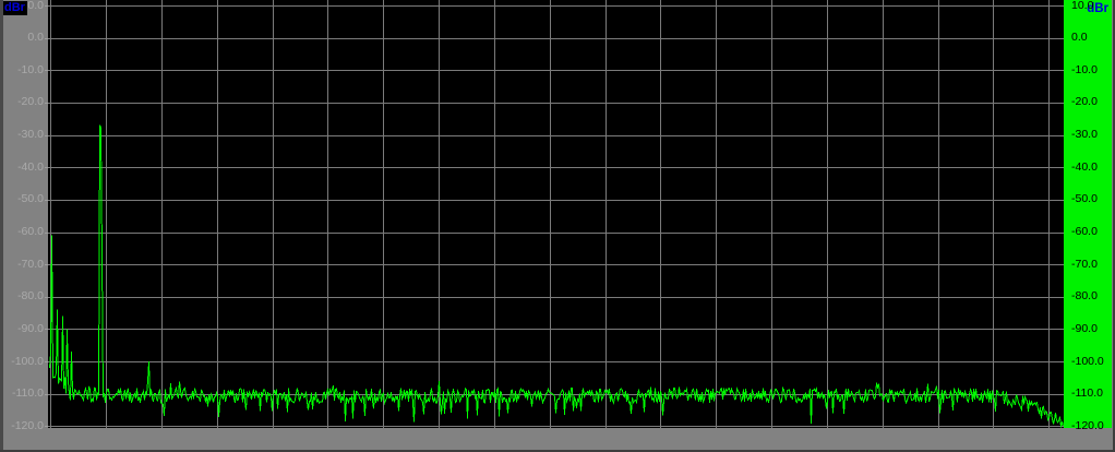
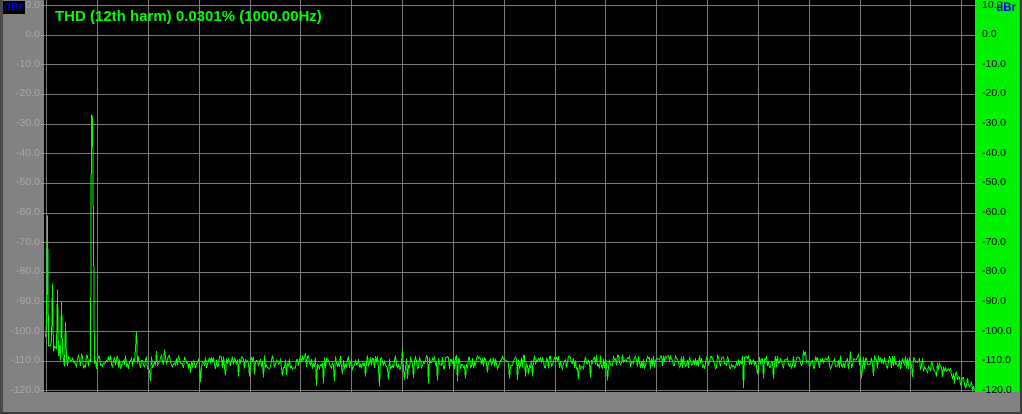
+ THD (12th harm) 0.0301% (1000.00Hz)
  0.0
  0.0
  -10.0
  -20.0
  -30.0
  -40.0
  -50.0
  -60.0
  -70.0
  -80.0
  -90.0
  -100.0
  -110.0
  -120.0
  dBr
  dBr
  10.0
  0.0
  -10.0
  -20.0
  -30.0
  -40.0
  -50.0
  -60.0
  -70.0
  -80.0
  -90.0
  -100.0
  -110.0
  -120.0
